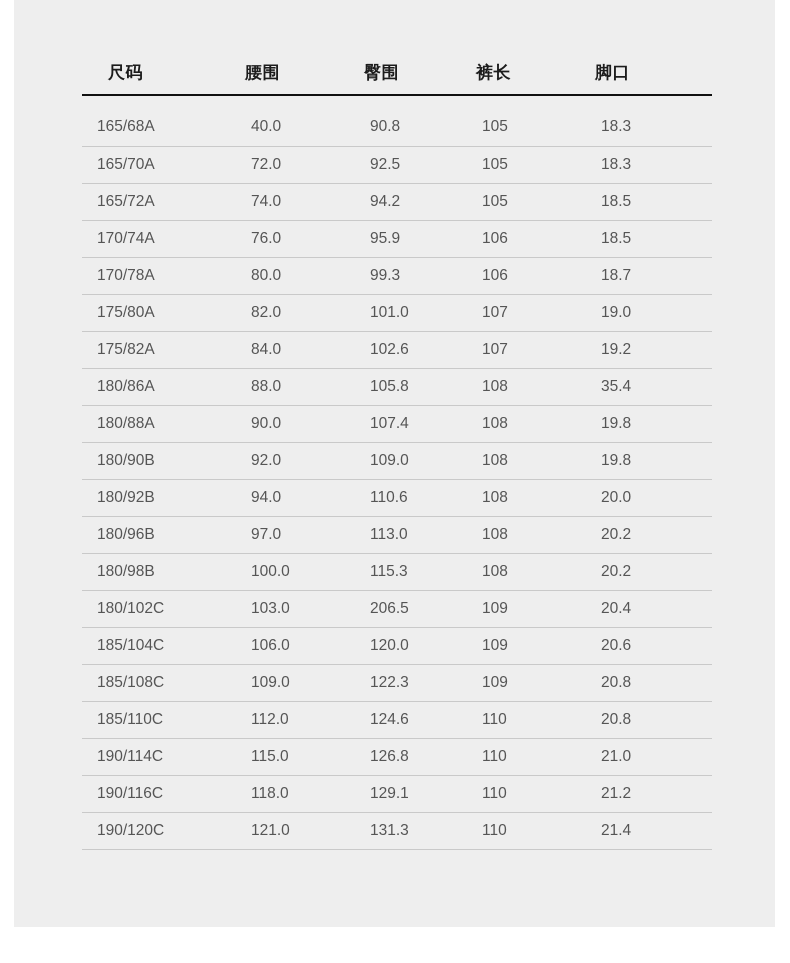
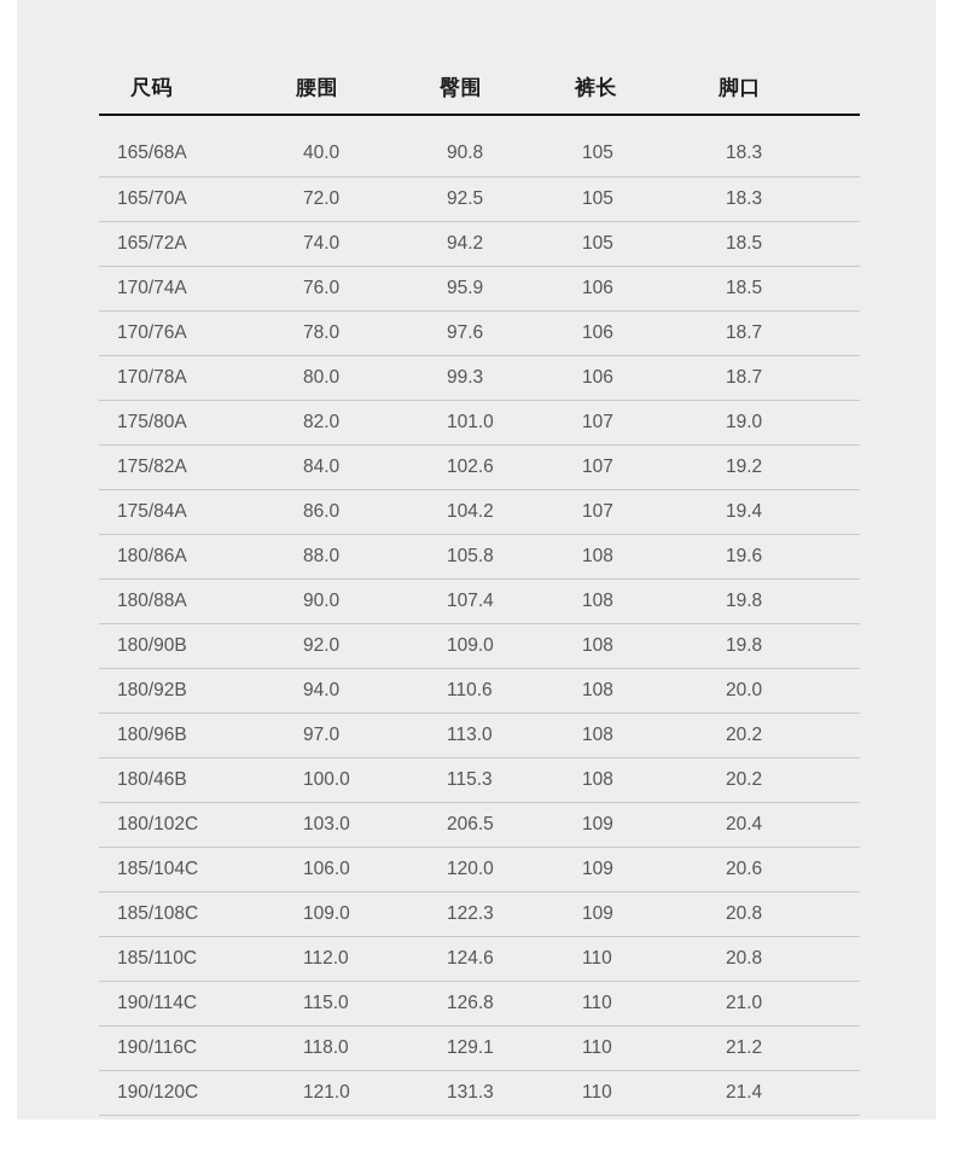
  尺码	腰围	臀围	裤长	脚口
  165/68A	40.0	90.8	105	18.3
  165/70A	72.0	92.5	105	18.3
  165/72A	74.0	94.2	105	18.5
  170/74A	76.0	95.9	106	18.5
+ 170/76A	78.0	97.6	106	18.7
  170/78A	80.0	99.3	106	18.7
  175/80A	82.0	101.0	107	19.0
  175/82A	84.0	102.6	107	19.2
+ 175/84A	86.0	104.2	107	19.4
- 180/86A	88.0	105.8	108	35.4
+ 180/86A	88.0	105.8	108	19.6
  180/88A	90.0	107.4	108	19.8
  180/90B	92.0	109.0	108	19.8
  180/92B	94.0	110.6	108	20.0
  180/96B	97.0	113.0	108	20.2
- 180/98B	100.0	115.3	108	20.2
+ 180/46B	100.0	115.3	108	20.2
  180/102C	103.0	206.5	109	20.4
  185/104C	106.0	120.0	109	20.6
  185/108C	109.0	122.3	109	20.8
  185/110C	112.0	124.6	110	20.8
  190/114C	115.0	126.8	110	21.0
  190/116C	118.0	129.1	110	21.2
  190/120C	121.0	131.3	110	21.4
